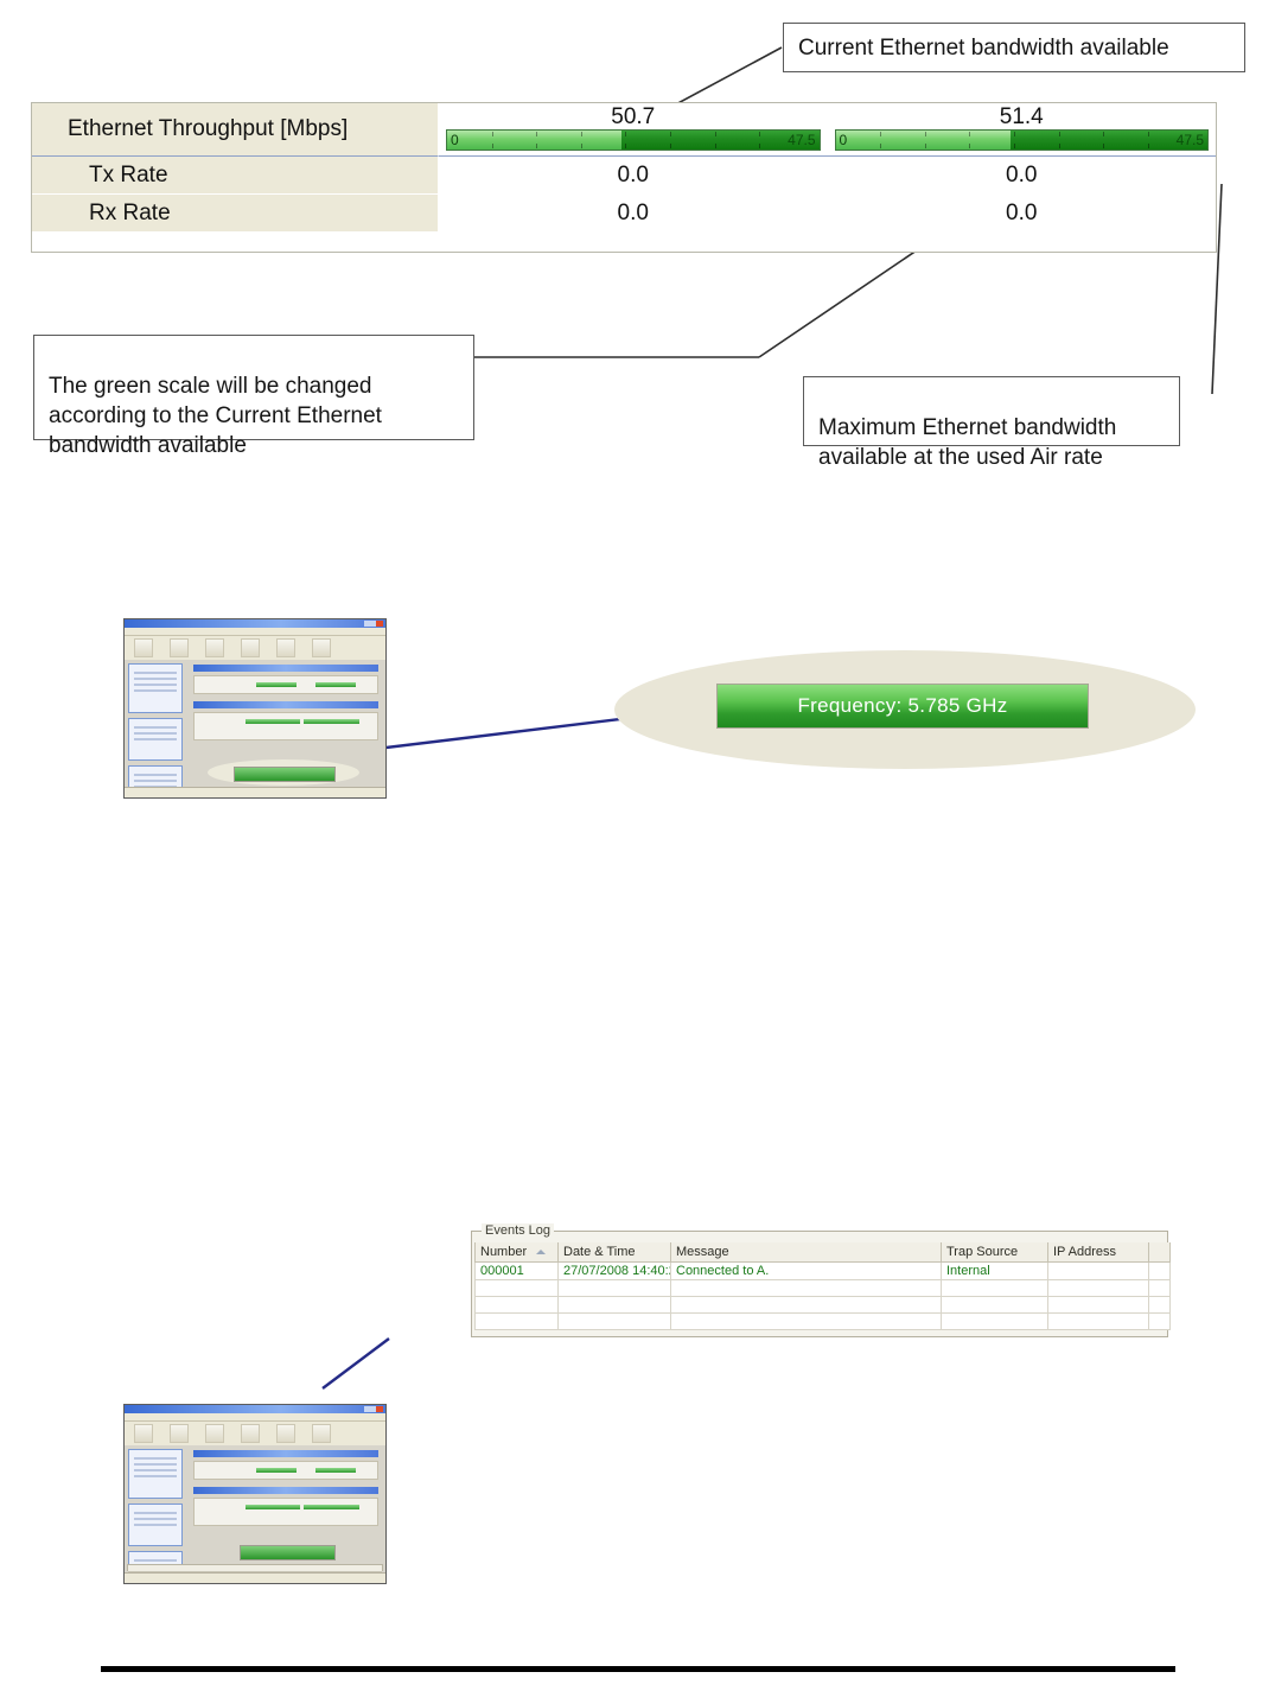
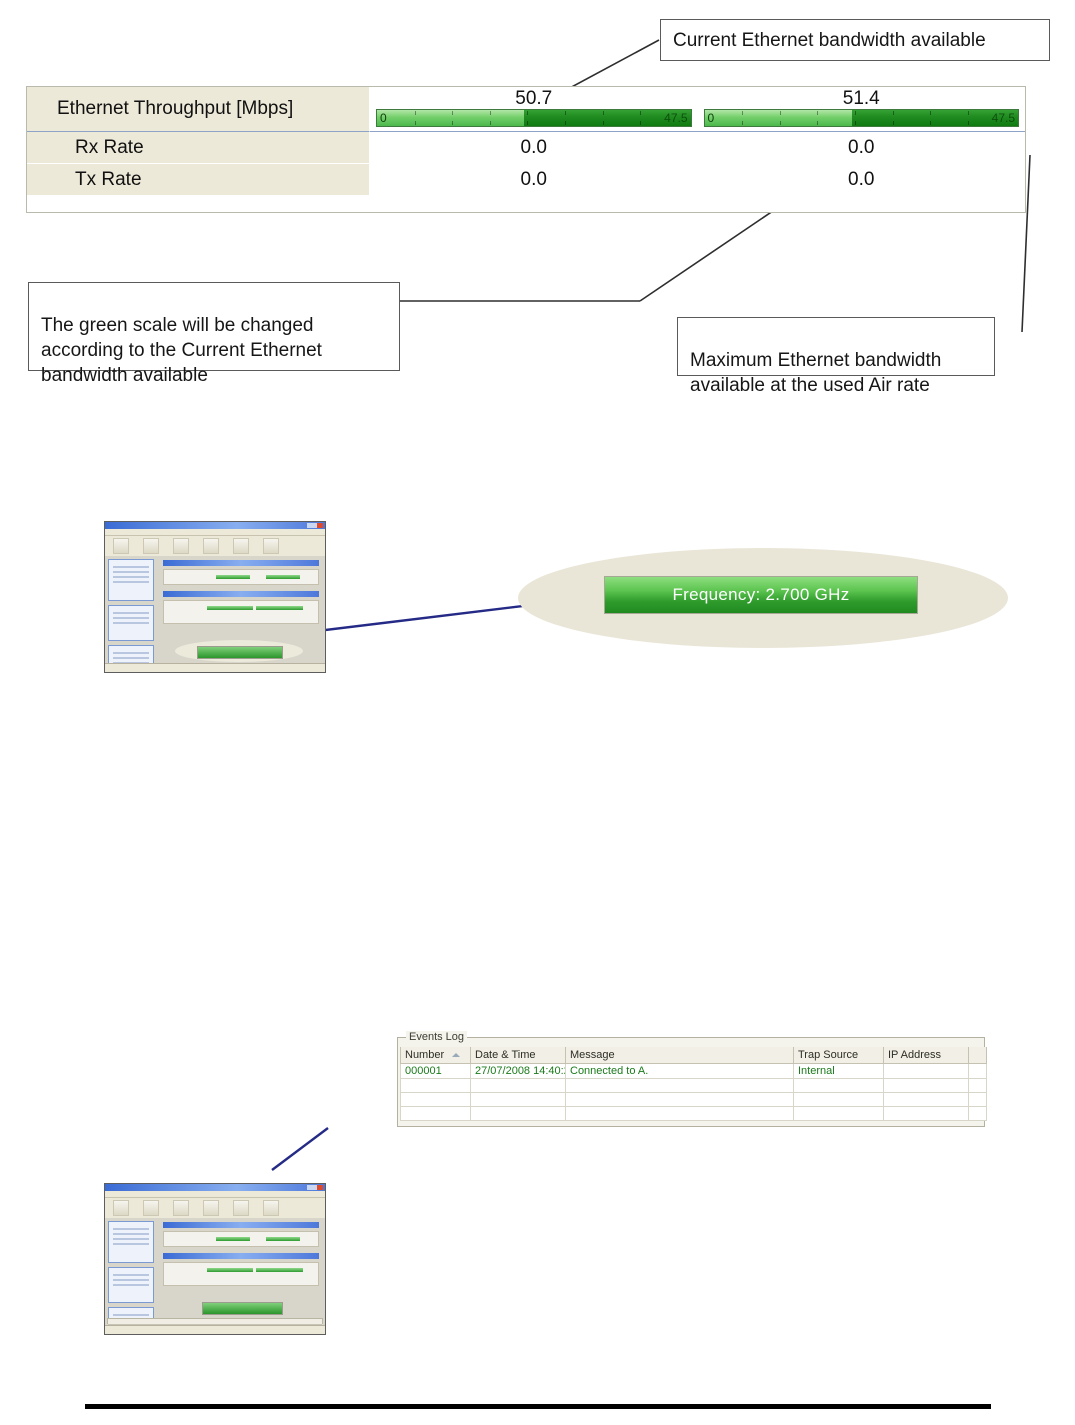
  Current Ethernet bandwidth available
  Ethernet Throughput [Mbps]
  50.7
  0
  47.5
  51.4
  0
  47.5
- Tx Rate
+ Rx Rate
  0.0
  0.0
- Rx Rate
+ Tx Rate
  0.0
  0.0
  The green scale will be changed
  according to the Current Ethernet
  bandwidth available
  Maximum Ethernet bandwidth
  available at the used Air rate
- Frequency: 5.785 GHz
+ Frequency: 2.700 GHz
  Events Log
  Number	Date & Time	Message	Trap Source	IP Address
  000001	27/07/2008 14:40:	Connected to A.	Internal
